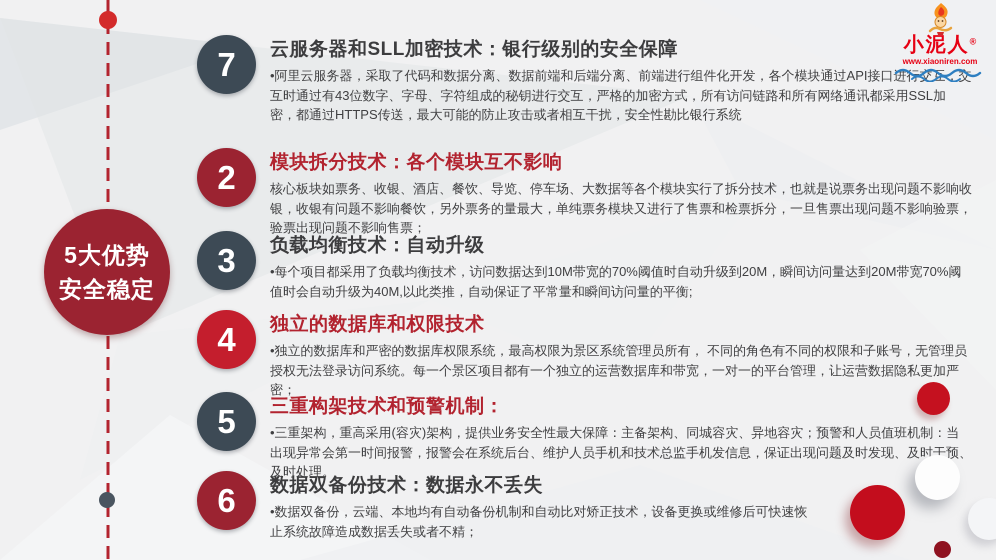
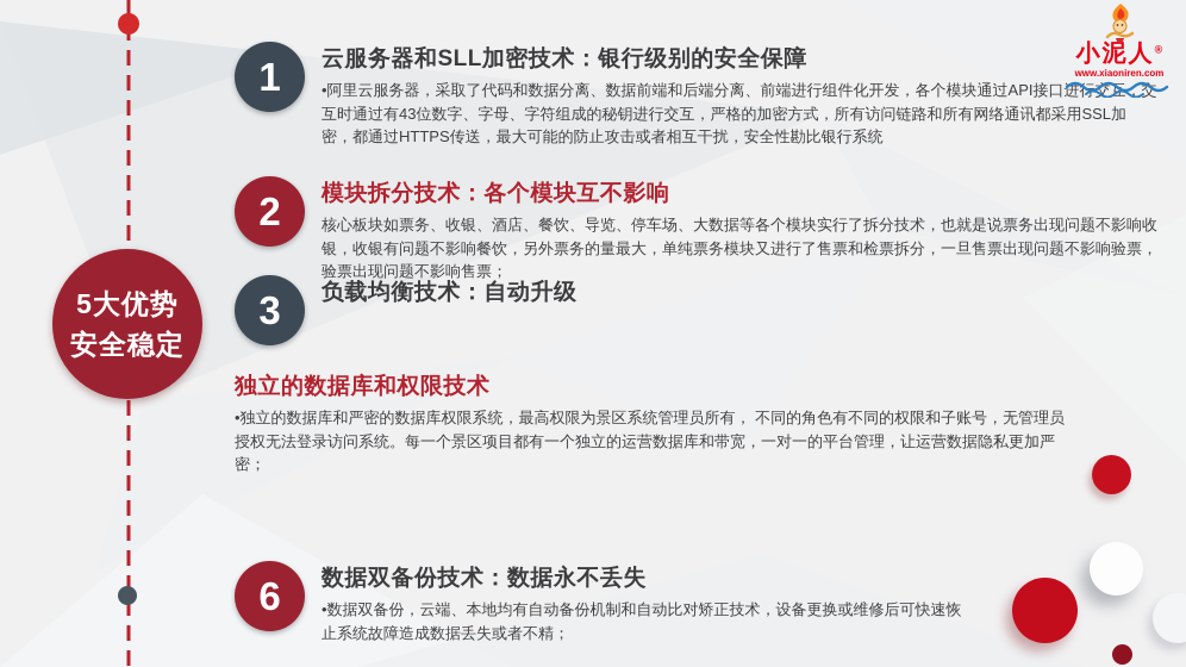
  5大优势
  安全稳定
- 7
+ 1
  云服务器和SLL加密技术：银行级别的安全保障
  •阿里云服务器，采取了代码和数据分离、数据前端和后端分离、前端进行组件化开发，各个模块通过API接口进交互，交互时通过有43位数字、字母、字符组成的秘钥进行交互，严格的加密方式，所有访问链路和所有网络通讯都采用SSL加密，都通过HTTPS传送，最大可能的防止攻击或者相互干扰，安全性勘比银行系统
  2
  模块拆分技术：各个模块互不影响
  核心板块如票务、收银、酒店、餐饮、导览、停车场、大数据等各个模块实行了拆分技术，也就是说票务出现问题不影响收银，收银有问题不影响餐饮，另外票务的量最大，单纯票务模块又进行了售票和检票拆分，一旦售票出现问题不影响验票，验票出现问题不影响售票；
  3
  负载均衡技术：自动升级
- •每个项目都采用了负载均衡技术，访问数据达到10M带宽的70%阈值时自动升级到20M，瞬间访问量达到20M带宽70%阈值时会自动升级为40M,以此类推，自动保证了平常量和瞬间访问量的平衡;
- 4
  独立的数据库和权限技术
  •独立的数据库和严密的数据库权限系统，最高权限为景区系统管理员所有， 不同的角色有不同的权限和子账号，无管理员授权无法登录访问系统。每一个景区项目都有一个独立的运营数据库和带宽，一对一的平台管理，让运营数据隐私更加严密；
- 5
- 三重构架技术和预警机制：
- •三重架构，重高采用(容灾)架构，提供业务安全性最大保障：主备架构、同城容灾、异地容灾；预警和人员值班机制：当出现异常会第一时间报警，报警会在系统后台、维护人员手机和技术总监手机发信息，保证出现问题及时发现、及时干预、及时处理。
  6
  数据双备份技术：数据永不丢失
  •数据双备份，云端、本地均有自动备份机制和自动比对矫正技术，设备更换或维修后可快速恢
  止系统故障造成数据丢失或者不精；
  小泥人®
  www.xiaoniren.com
